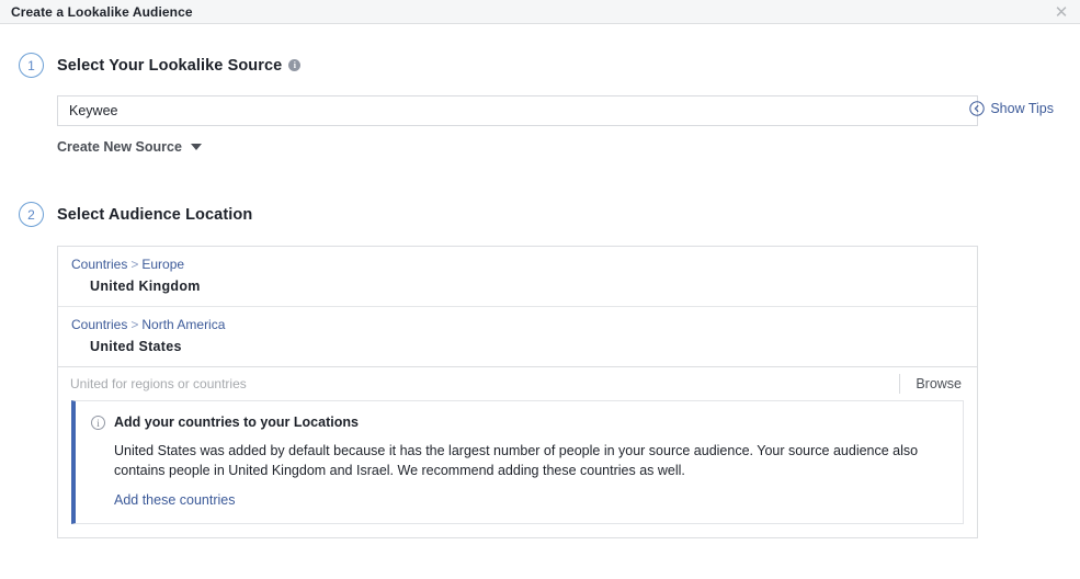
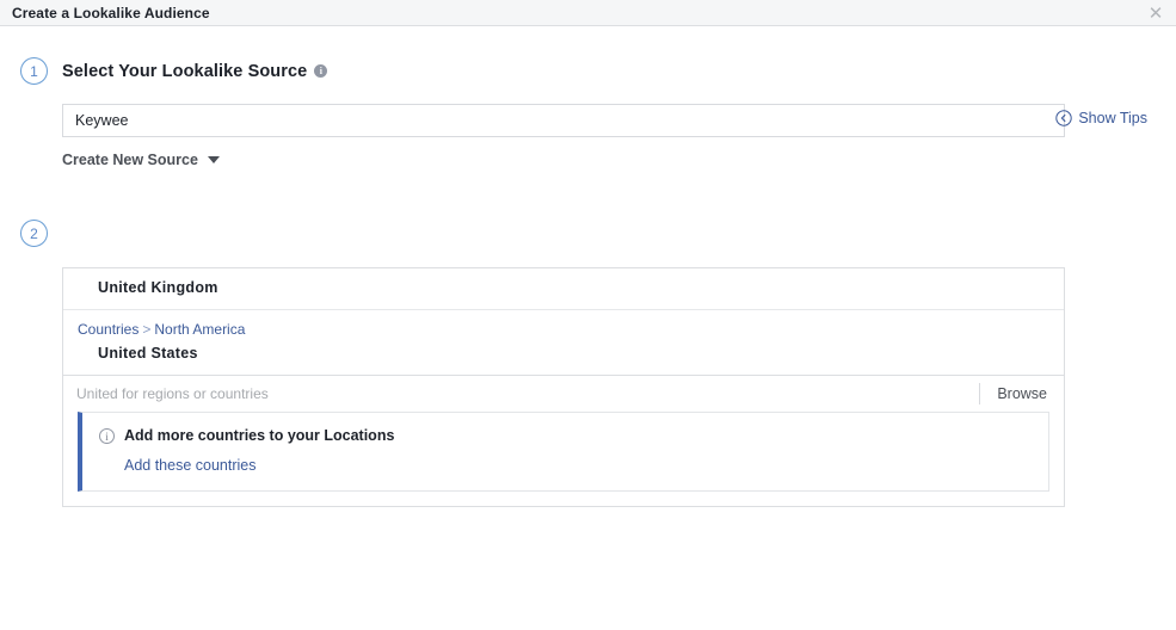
  Create a Lookalike Audience
  ✕
  Show Tips
  1
  Select Your Lookalike Source i
  Keywee
  Create New Source
  2
- Select Audience Location
- Countries > Europe
  United Kingdom
  Countries > North America
  United States
  United for regions or countries
  Browse
  i
- Add your countries to your Locations
+ Add more countries to your Locations
- United States was added by default because it has the largest number of people in your source audience. Your source audience also contains people in United Kingdom and Israel. We recommend adding these countries as well.
  Add these countries
